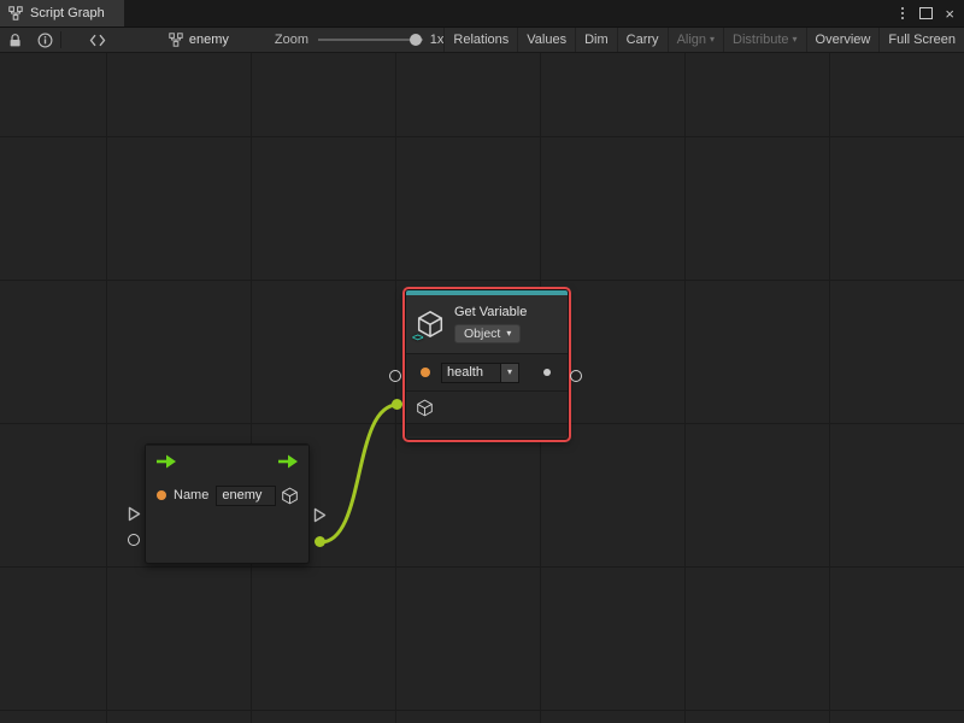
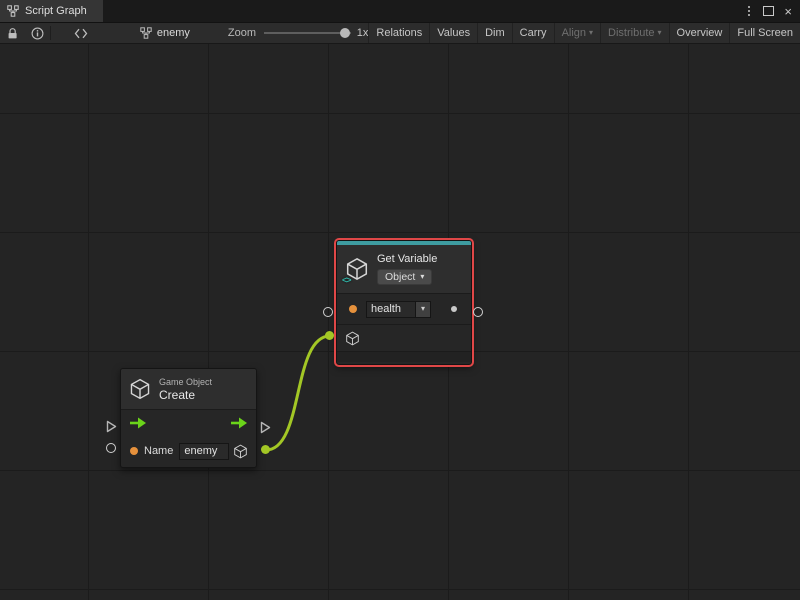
  Script Graph
  ×
  enemy
  Zoom
  1x
  Relations
  Values
  Dim
  Carry
  Align
  ▾
  Distribute
  ▾
  Overview
  Full Screen
  <>
  Get Variable
  Object
  ▾
  health
  ▾
+ Game Object
+ Create
  Name
  enemy
